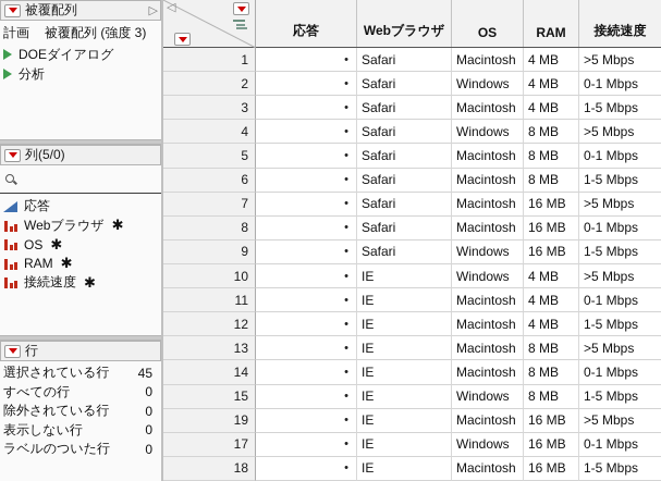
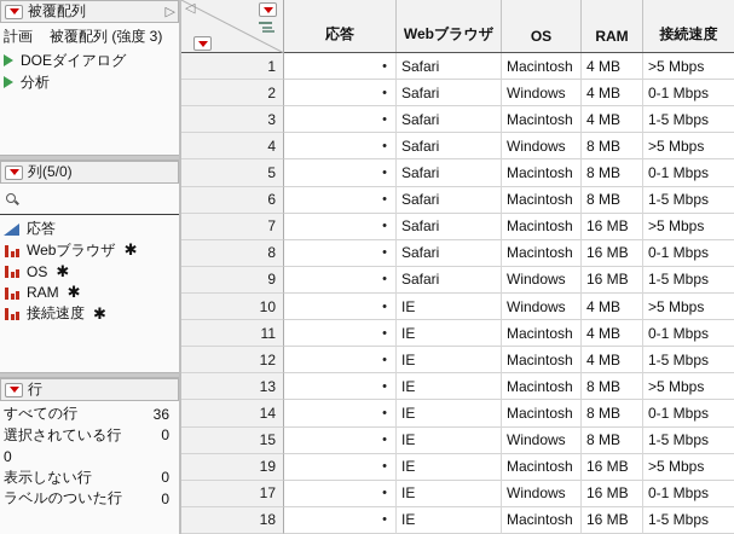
  被覆配列
  ▷
  計画
  被覆配列 (強度 3)
  DOEダイアログ
  分析
  列(5/0)
  応答
  Webブラウザ
  ✱
  OS
  ✱
  RAM
  ✱
  接続速度
  ✱
  行
- 選択されている行
+ すべての行
- 45
+ 36
- すべての行
+ 選択されている行
  0
- 除外されている行
  0
  表示しない行
  0
  ラベルのついた行
  0
  ◁
  応答
  Webブラウザ
  OS
  RAM
  接続速度
  1
  •
  Safari
  Macintosh
  4 MB
  >5 Mbps
  2
  •
  Safari
  Windows
  4 MB
  0-1 Mbps
  3
  •
  Safari
  Macintosh
  4 MB
  1-5 Mbps
  4
  •
  Safari
  Windows
  8 MB
  >5 Mbps
  5
  •
  Safari
  Macintosh
  8 MB
  0-1 Mbps
  6
  •
  Safari
  Macintosh
  8 MB
  1-5 Mbps
  7
  •
  Safari
  Macintosh
  16 MB
  >5 Mbps
  8
  •
  Safari
  Macintosh
  16 MB
  0-1 Mbps
  9
  •
  Safari
  Windows
  16 MB
  1-5 Mbps
  10
  •
  IE
  Windows
  4 MB
  >5 Mbps
  11
  •
  IE
  Macintosh
  4 MB
  0-1 Mbps
  12
  •
  IE
  Macintosh
  4 MB
  1-5 Mbps
  13
  •
  IE
  Macintosh
  8 MB
  >5 Mbps
  14
  •
  IE
  Macintosh
  8 MB
  0-1 Mbps
  15
  •
  IE
  Windows
  8 MB
  1-5 Mbps
  19
  •
  IE
  Macintosh
  16 MB
  >5 Mbps
  17
  •
  IE
  Windows
  16 MB
  0-1 Mbps
  18
  •
  IE
  Macintosh
  16 MB
  1-5 Mbps
